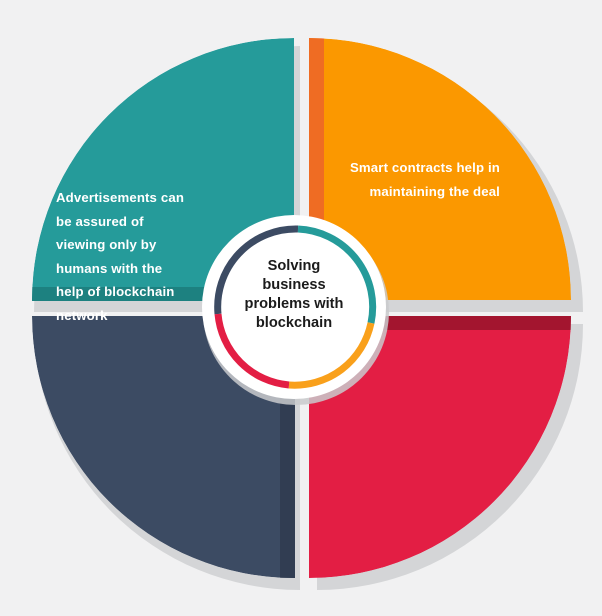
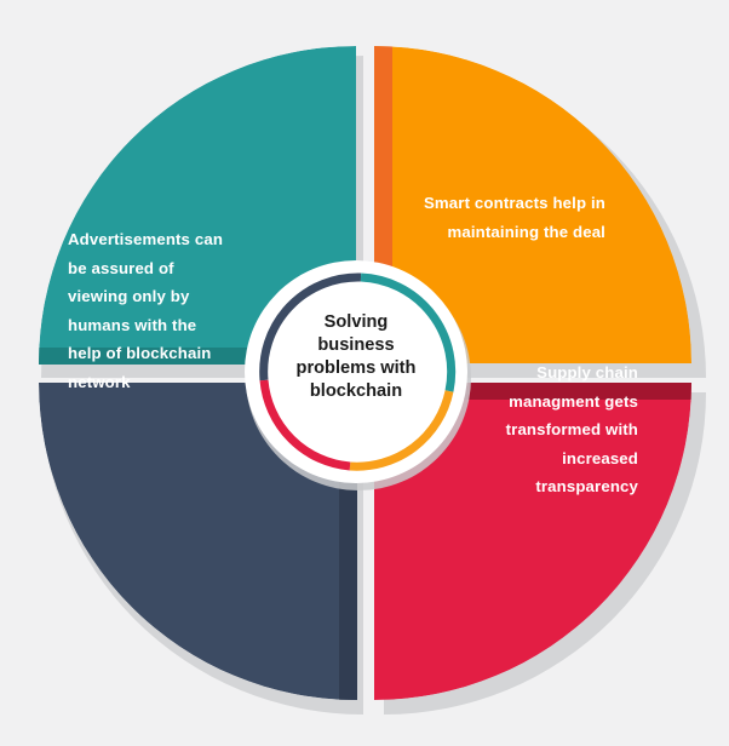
  Advertisements can
  be assured of
  viewing only by
  humans with the
  help of blockchain
  network
  Smart contracts help in
  maintaining the deal
+ Supply chain
+ managment gets
+ transformed with
+ increased
+ transparency
  Solving
  business
  problems with
  blockchain
